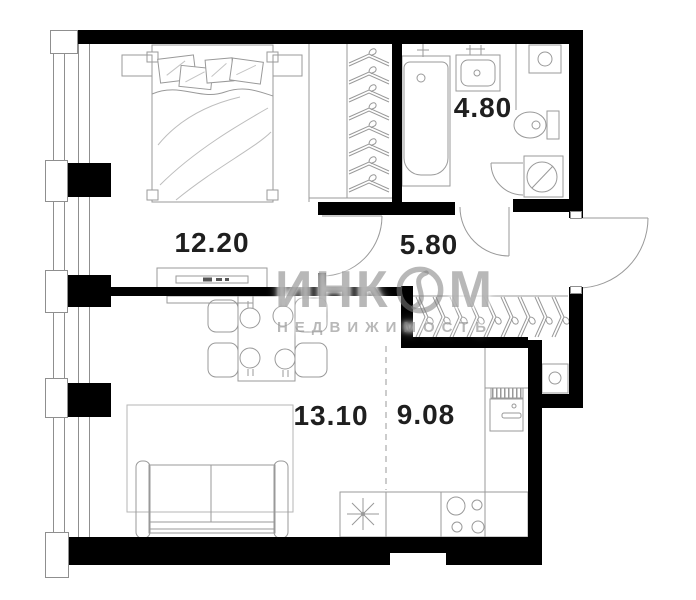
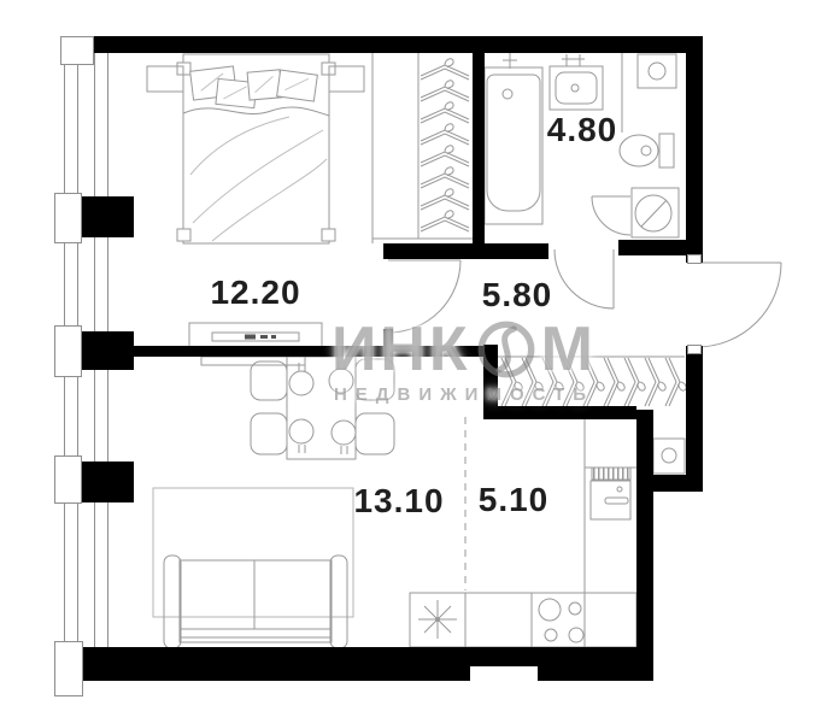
  12.20
  4.80
  5.80
  13.10
- 9.08
+ 5.10
  ИНК
  М
  НЕДВИЖИМОСТЬ
